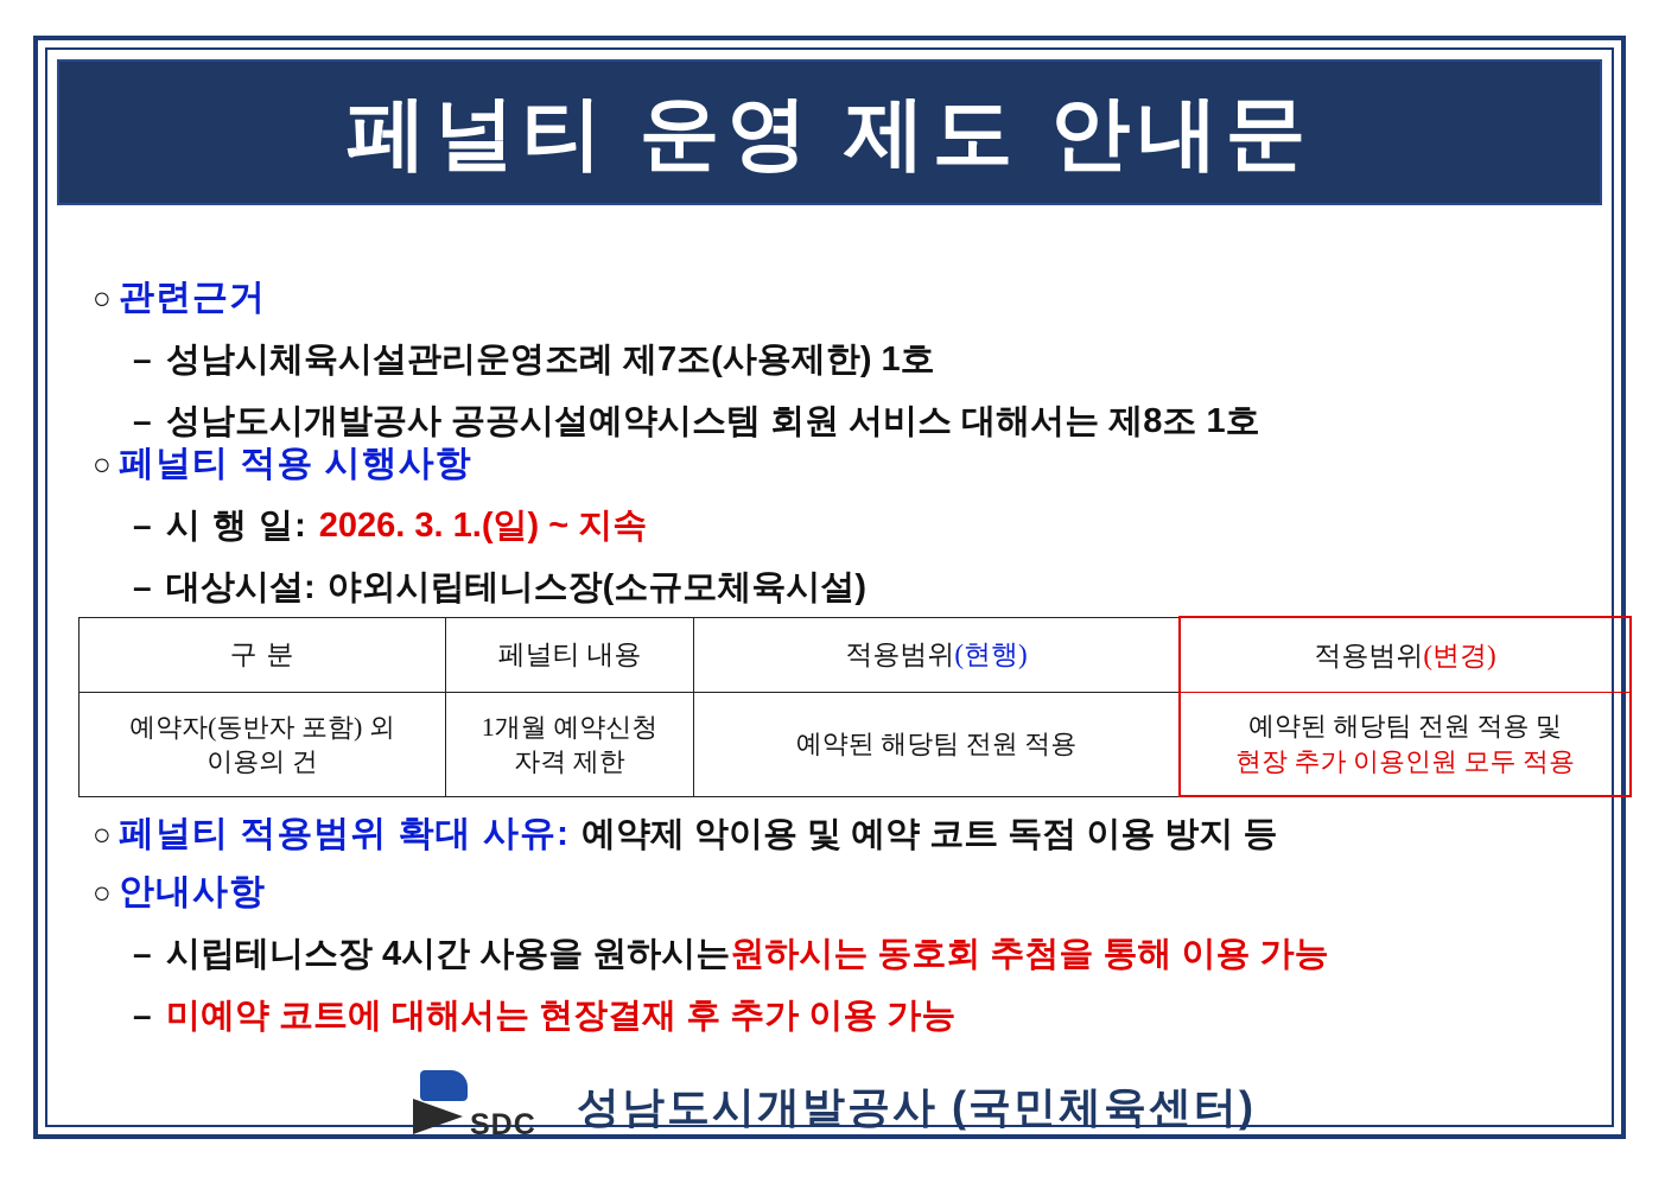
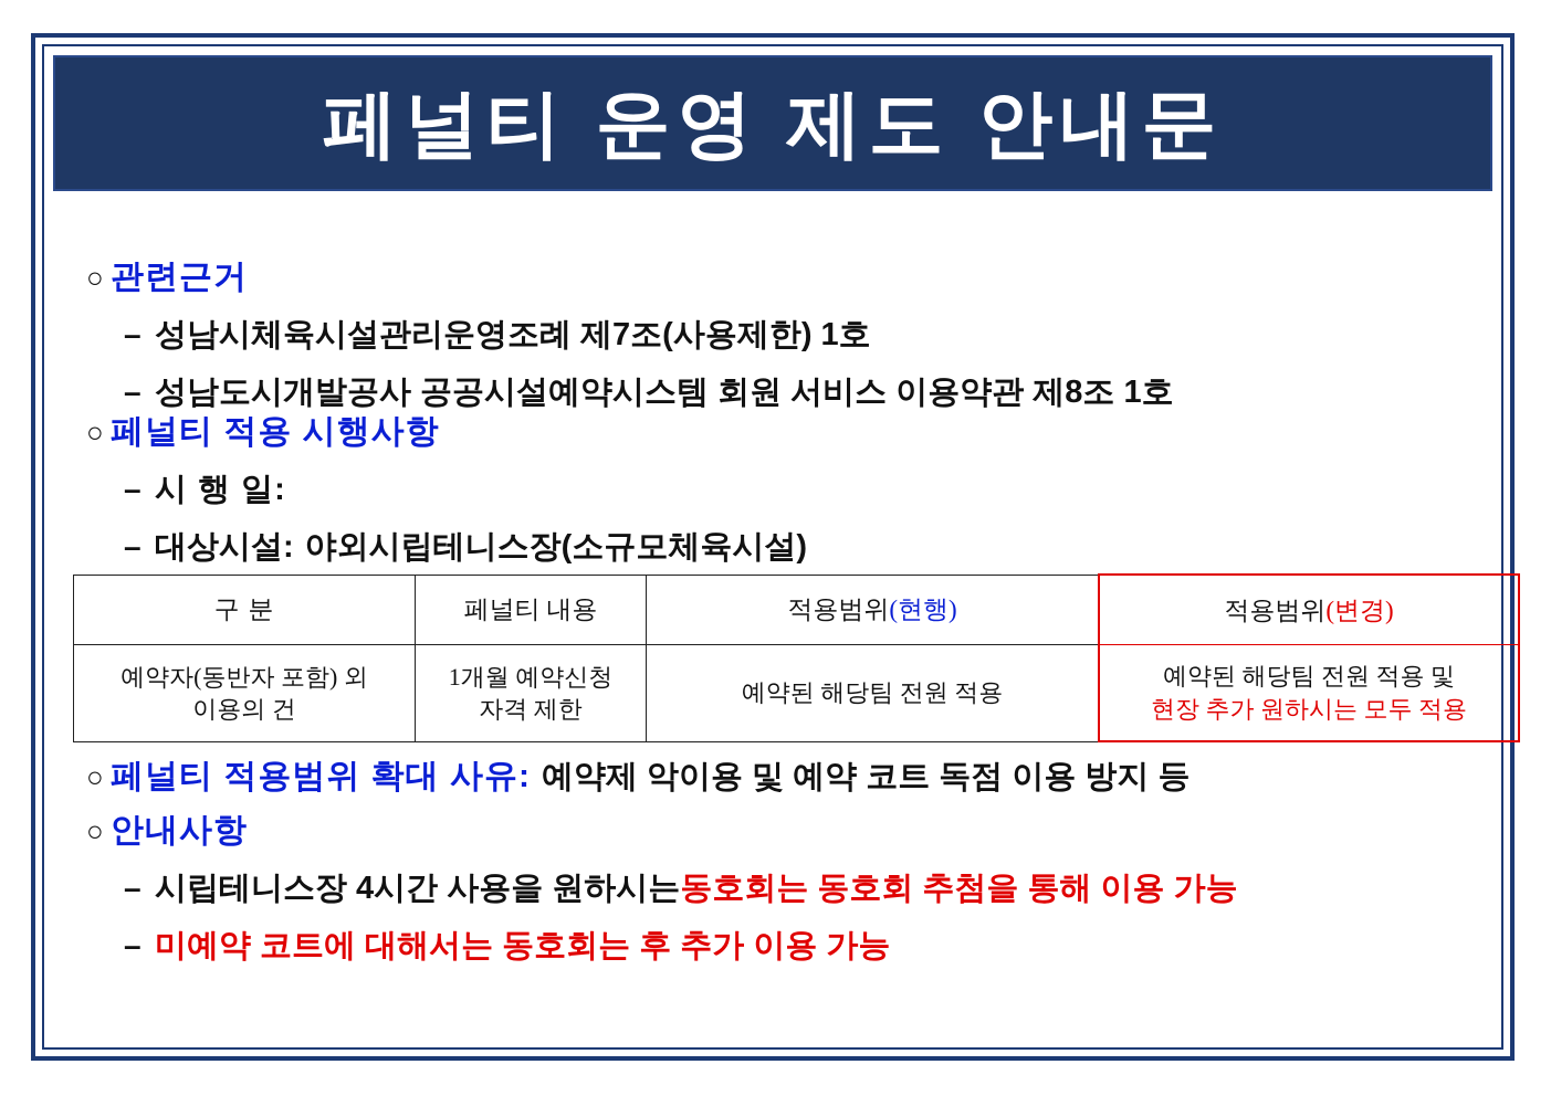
  페널티 운영 제도 안내문
  ○
  관련근거
  –
  성남시체육시설관리운영조례 제7조(사용제한) 1호
  –
- 성남도시개발공사 공공시설예약시스템 회원 서비스 대해서는 제8조 1호
+ 성남도시개발공사 공공시설예약시스템 회원 서비스 이용약관 제8조 1호
  ○
  페널티 적용 시행사항
  –
  시 행 일:
- 2026. 3. 1.(일) ~ 지속
  –
  대상시설:
  야외시립테니스장(소규모체육시설)
  구 분	페널티 내용	적용범위(현행)	적용범위(변경)
- 예약자(동반자 포함) 외 이용의 건	1개월 예약신청 자격 제한	예약된 해당팀 전원 적용	예약된 해당팀 전원 적용 및 현장 추가 이용인원 모두 적용
+ 예약자(동반자 포함) 외 이용의 건	1개월 예약신청 자격 제한	예약된 해당팀 전원 적용	예약된 해당팀 전원 적용 및 현장 추가 원하시는 모두 적용
  ○
  페널티 적용범위 확대 사유:
  예약제 악이용 및 예약 코트 독점 이용 방지 등
  ○
  안내사항
  –
  시립테니스장 4시간 사용을 원하시는
- 원하시는 동호회 추첨을 통해 이용 가능
+ 동호회는 동호회 추첨을 통해 이용 가능
  –
- 미예약 코트에 대해서는 현장결재 후 추가 이용 가능
+ 미예약 코트에 대해서는 동호회는 후 추가 이용 가능
- SDC
- 성남도시개발공사 (국민체육센터)
